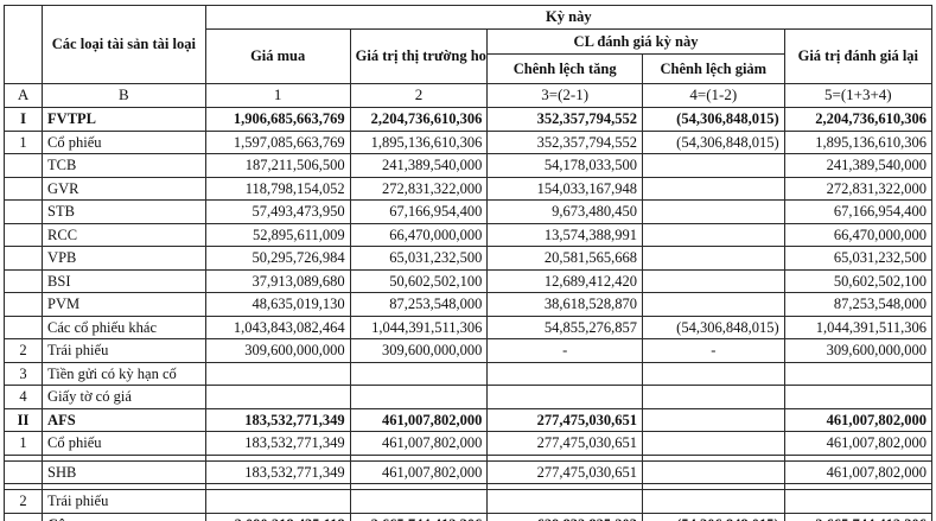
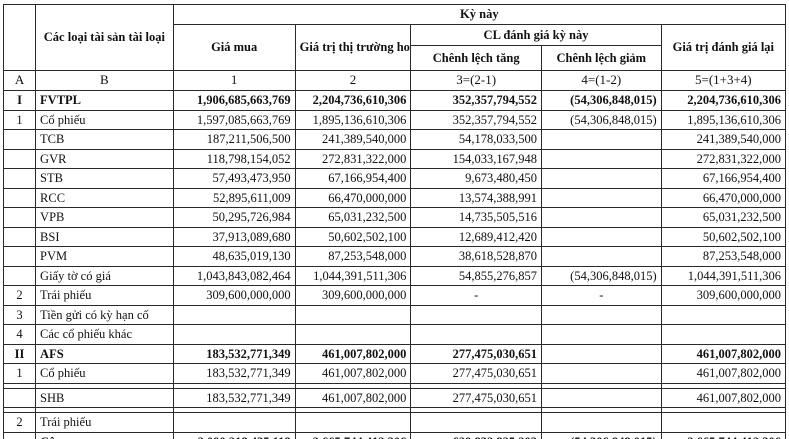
  	Các loại tài sản tài loại	Kỳ này
  Giá mua	Giá trị thị trường ho	CL đánh giá kỳ này	Giá trị đánh giá lại
  Chênh lệch tăng	Chênh lệch giảm
  A	B	1	2	3=(2-1)	4=(1-2)	5=(1+3+4)
  I	FVTPL	1,906,685,663,769	2,204,736,610,306	352,357,794,552	(54,306,848,015)	2,204,736,610,306
  1	Cổ phiếu	1,597,085,663,769	1,895,136,610,306	352,357,794,552	(54,306,848,015)	1,895,136,610,306
  	TCB	187,211,506,500	241,389,540,000	54,178,033,500		241,389,540,000
  	GVR	118,798,154,052	272,831,322,000	154,033,167,948		272,831,322,000
  	STB	57,493,473,950	67,166,954,400	9,673,480,450		67,166,954,400
  	RCC	52,895,611,009	66,470,000,000	13,574,388,991		66,470,000,000
- 	VPB	50,295,726,984	65,031,232,500	20,581,565,668		65,031,232,500
+ 	VPB	50,295,726,984	65,031,232,500	14,735,505,516		65,031,232,500
  	BSI	37,913,089,680	50,602,502,100	12,689,412,420		50,602,502,100
  	PVM	48,635,019,130	87,253,548,000	38,618,528,870		87,253,548,000
- 	Các cổ phiếu khác	1,043,843,082,464	1,044,391,511,306	54,855,276,857	(54,306,848,015)	1,044,391,511,306
+ 	Giấy tờ có giá	1,043,843,082,464	1,044,391,511,306	54,855,276,857	(54,306,848,015)	1,044,391,511,306
  2	Trái phiếu	309,600,000,000	309,600,000,000	-	-	309,600,000,000
  3	Tiền gửi có kỳ hạn cố
- 4	Giấy tờ có giá
+ 4	Các cổ phiếu khác
  II	AFS	183,532,771,349	461,007,802,000	277,475,030,651		461,007,802,000
  1	Cổ phiếu	183,532,771,349	461,007,802,000	277,475,030,651		461,007,802,000
  	SHB	183,532,771,349	461,007,802,000	277,475,030,651		461,007,802,000
  2	Trái phiếu
